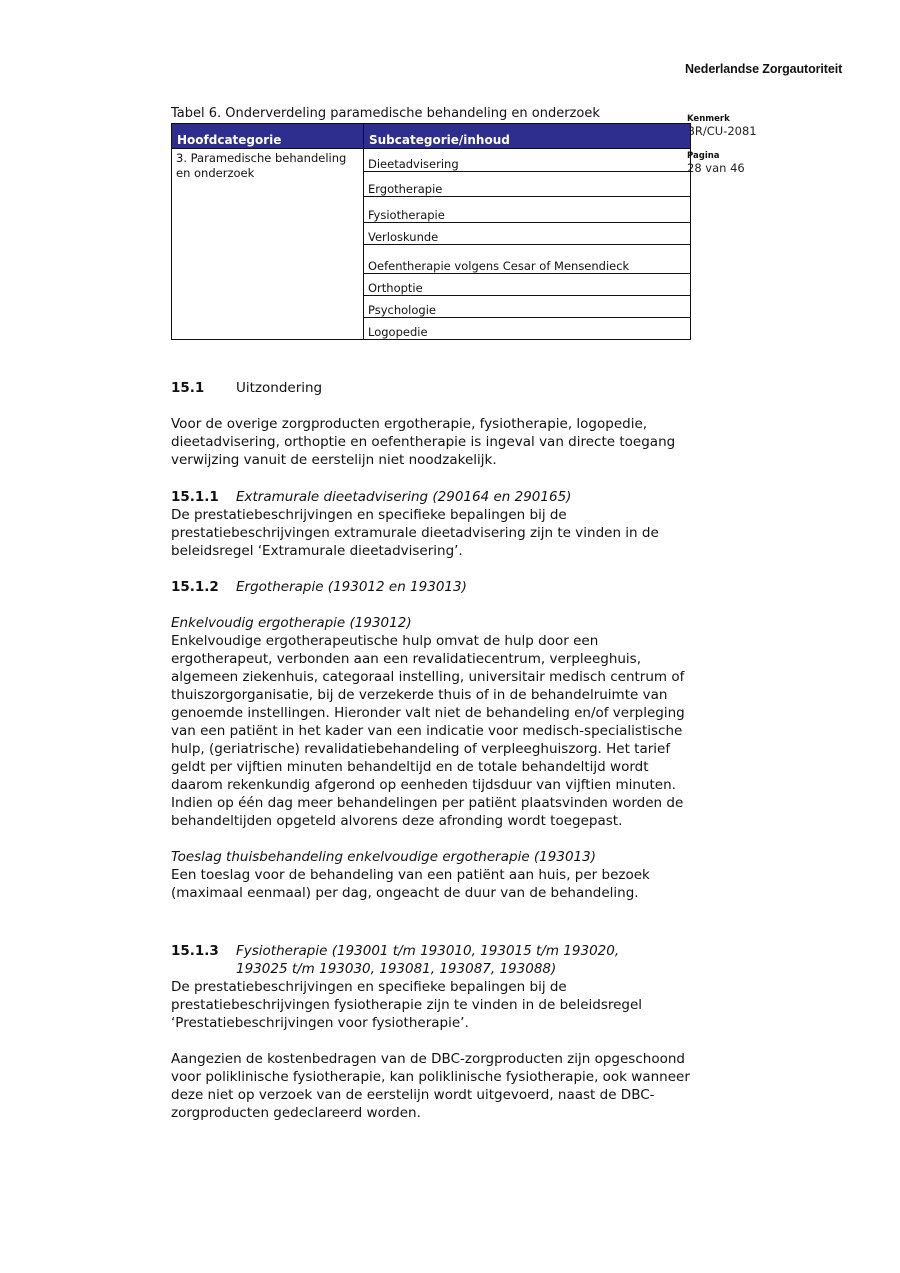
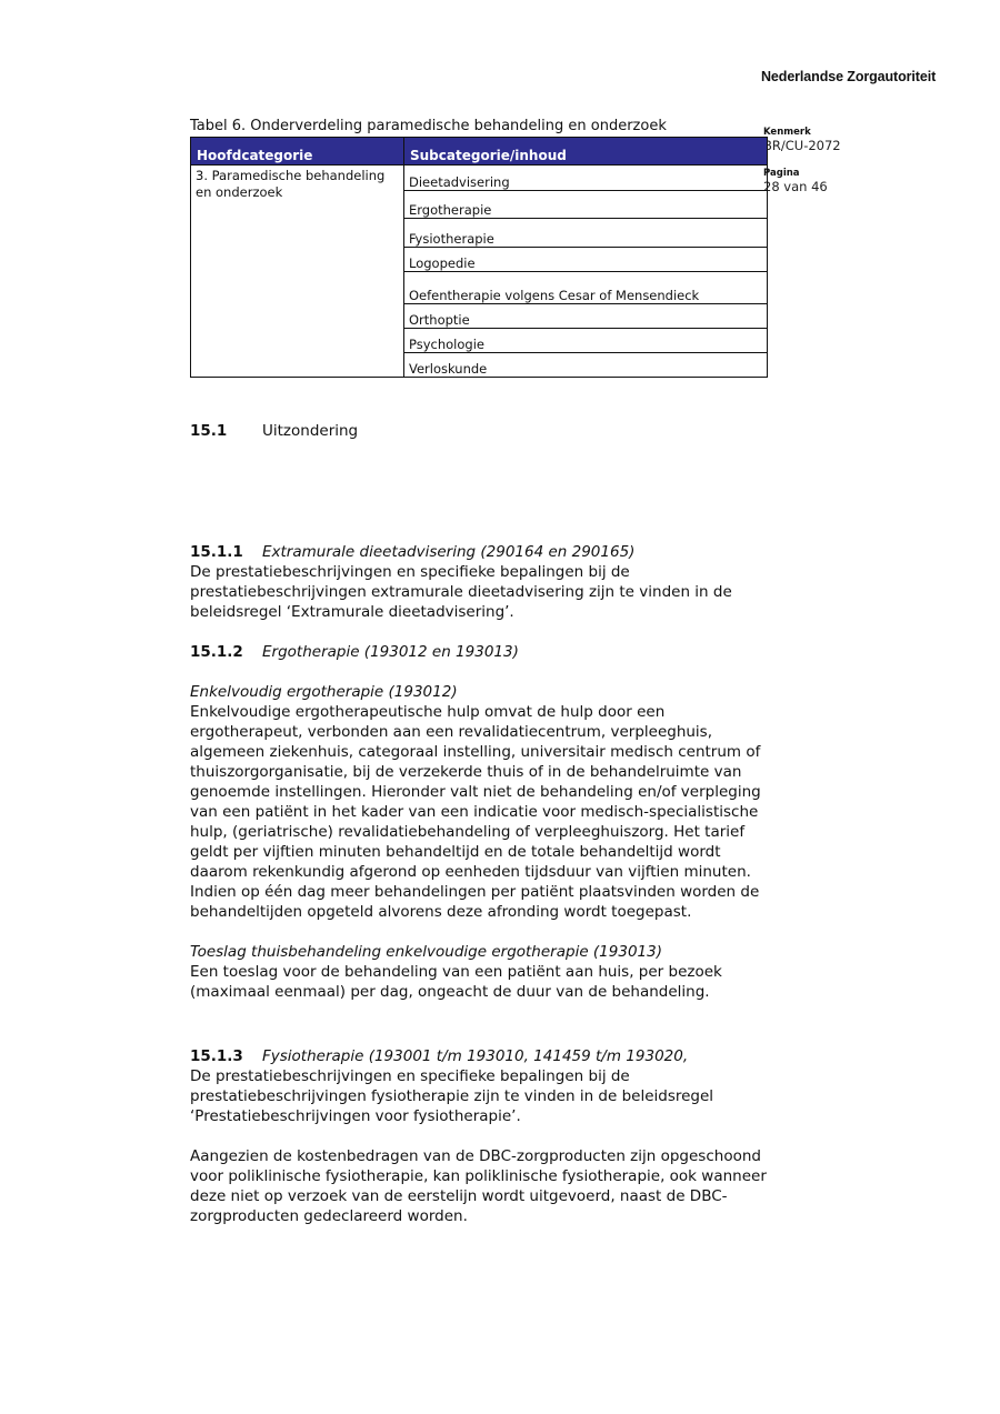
  Nederlandse Zorgautoriteit
  Kenmerk
- BR/CU-2081
+ BR/CU-2072
  Pagina
  28 van 46
  Tabel 6. Onderverdeling paramedische behandeling en onderzoek
  Hoofdcategorie	Subcategorie/inhoud
  3. Paramedische behandeling en onderzoek	Dieetadvisering
  Ergotherapie
  Fysiotherapie
- Verloskunde
+ Logopedie
  Oefentherapie volgens Cesar of Mensendieck
  Orthoptie
  Psychologie
- Logopedie
+ Verloskunde
  15.1 Uitzondering
- Voor de overige zorgproducten ergotherapie, fysiotherapie, logopedie, dieetadvisering, orthoptie en oefentherapie is ingeval van directe toegang verwijzing vanuit de eerstelijn niet noodzakelijk.
  15.1.1 Extramurale dieetadvisering (290164 en 290165)
  De prestatiebeschrijvingen en specifieke bepalingen bij de prestatiebeschrijvingen extramurale dieetadvisering zijn te vinden in de beleidsregel ‘Extramurale dieetadvisering’.
  15.1.2 Ergotherapie (193012 en 193013)
  Enkelvoudig ergotherapie (193012)
  Enkelvoudige ergotherapeutische hulp omvat de hulp door een ergotherapeut, verbonden aan een revalidatiecentrum, verpleeghuis, algemeen ziekenhuis, categoraal instelling, universitair medisch centrum of thuiszorgorganisatie, bij de verzekerde thuis of in de behandelruimte van genoemde instellingen. Hieronder valt niet de behandeling en/of verpleging van een patiënt in het kader van een indicatie voor medisch-specialistische hulp, (geriatrische) revalidatiebehandeling of verpleeghuiszorg. Het tarief geldt per vijftien minuten behandeltijd en de totale behandeltijd wordt daarom rekenkundig afgerond op eenheden tijdsduur van vijftien minuten. Indien op één dag meer behandelingen per patiënt plaatsvinden worden de behandeltijden opgeteld alvorens deze afronding wordt toegepast.
  Toeslag thuisbehandeling enkelvoudige ergotherapie (193013)
  Een toeslag voor de behandeling van een patiënt aan huis, per bezoek (maximaal eenmaal) per dag, ongeacht de duur van de behandeling.
- 15.1.3 Fysiotherapie (193001 t/m 193010, 193015 t/m 193020,
+ 15.1.3 Fysiotherapie (193001 t/m 193010, 141459 t/m 193020,
- 193025 t/m 193030, 193081, 193087, 193088)
  De prestatiebeschrijvingen en specifieke bepalingen bij de prestatiebeschrijvingen fysiotherapie zijn te vinden in de beleidsregel ‘Prestatiebeschrijvingen voor fysiotherapie’.
  Aangezien de kostenbedragen van de DBC-zorgproducten zijn opgeschoond voor poliklinische fysiotherapie, kan poliklinische fysiotherapie, ook wanneer deze niet op verzoek van de eerstelijn wordt uitgevoerd, naast de DBC-zorgproducten gedeclareerd worden.
